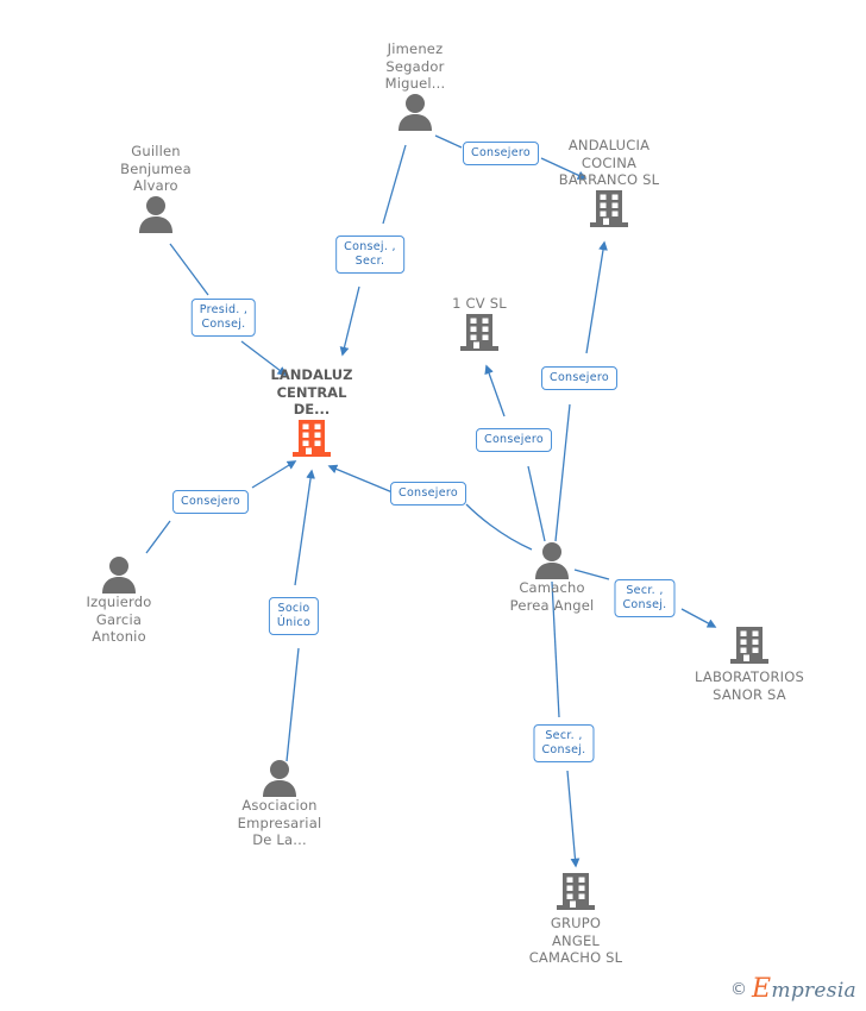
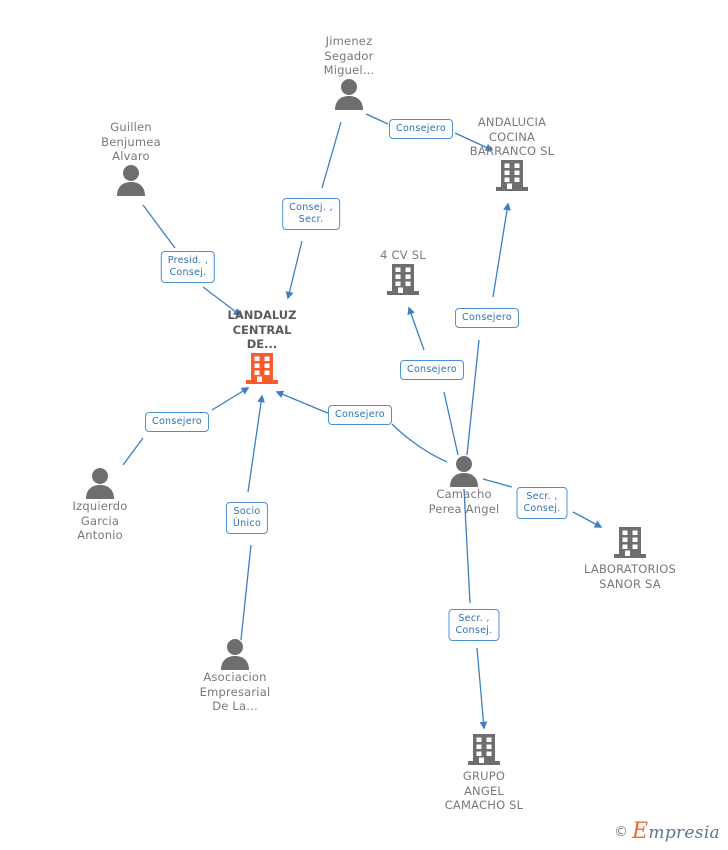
  LANDALUZ
  CENTRAL
  DE...
  Guillen
  Benjumea
  Alvaro
  Jimenez
  Segador
  Miguel...
  ANDALUCIA
  COCINA
  BARRANCO SL
- 1 CV SL
+ 4 CV SL
  Izquierdo
  Garcia
  Antonio
  Asociacion
  Empresarial
  De La...
  Camacho
  Perea Angel
  LABORATORIOS
  SANOR SA
  GRUPO
  ANGEL
  CAMACHO SL
  Presid. ,
  Consej.
  Consej. ,
  Secr.
  Consejero
  Consejero
  Consejero
  Consejero
  Consejero
  Socio
  Único
  Secr. ,
  Consej.
  Secr. ,
  Consej.
  ©
  Empresia
